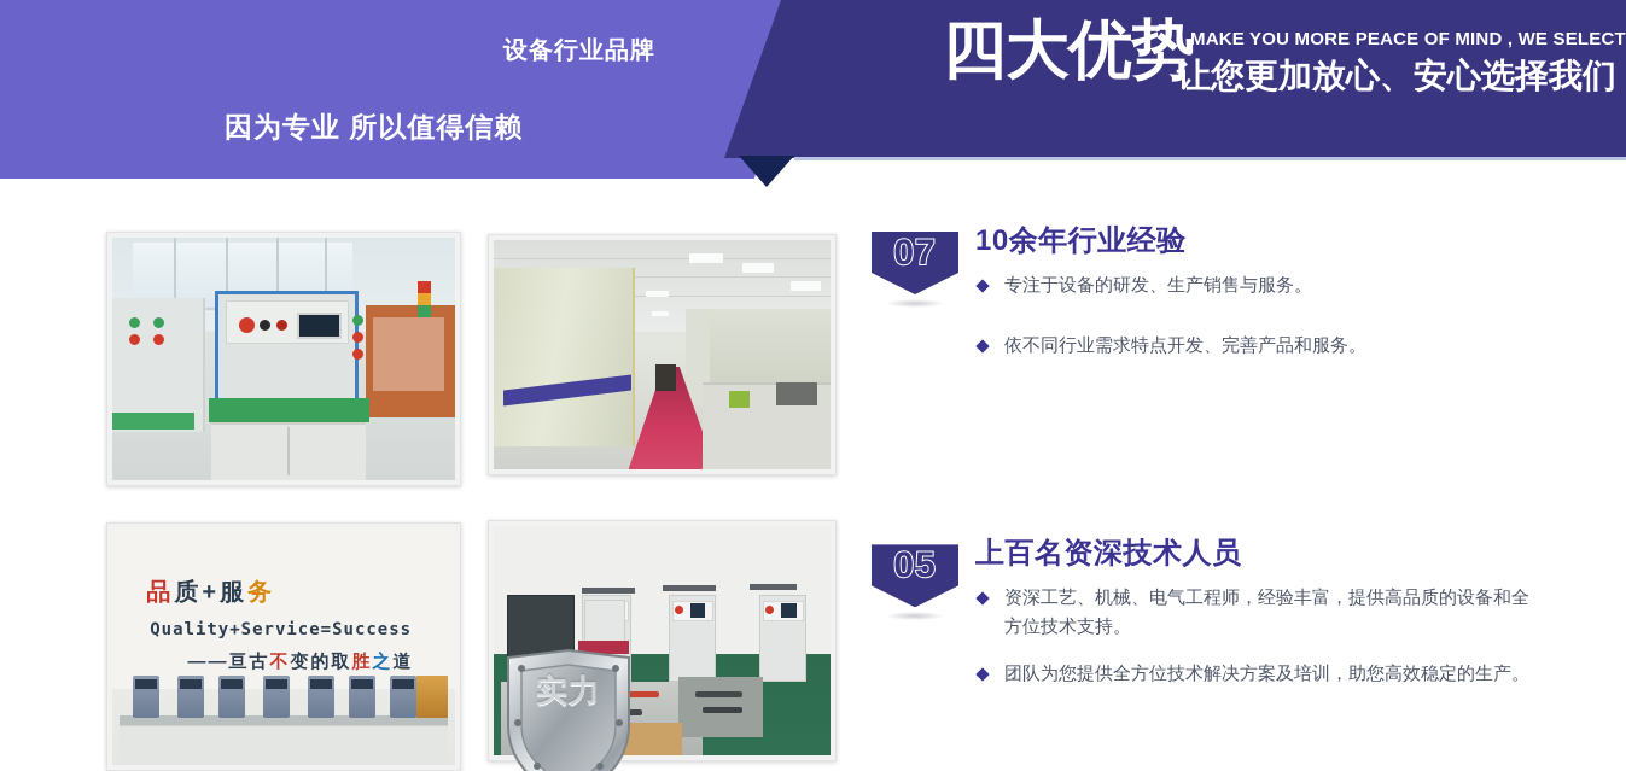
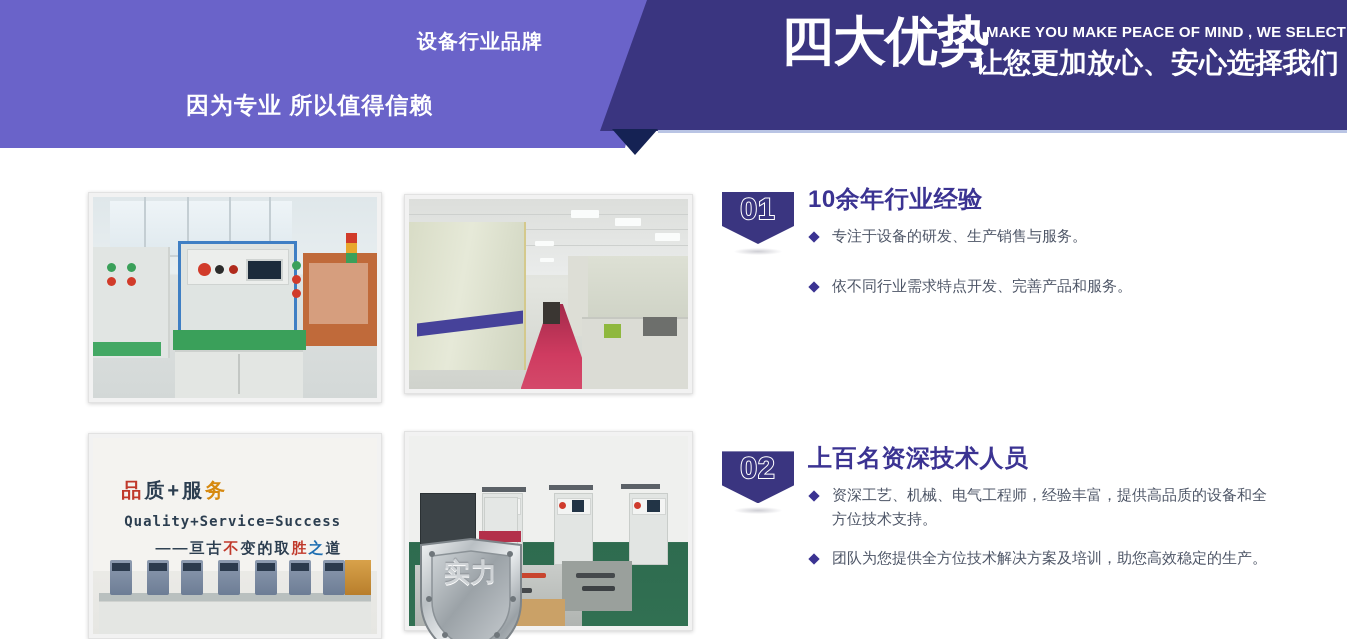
  设备行业品牌
  因为专业 所以值得信赖
  四大优势
- MAKE YOU MORE PEACE OF MIND , WE SELECT
+ MAKE YOU MAKE PEACE OF MIND , WE SELECT
  让您更加放心、安心选择我们
  品质+服务
  Quality+Service=Success
  ——亘古不变的取胜之道
  实力
- 07
+ 01
  10余年行业经验
  专注于设备的研发、生产销售与服务。
  依不同行业需求特点开发、完善产品和服务。
- 05
+ 02
  上百名资深技术人员
  资深工艺、机械、电气工程师，经验丰富，提供高品质的设备和全方位技术支持。
  团队为您提供全方位技术解决方案及培训，助您高效稳定的生产。
